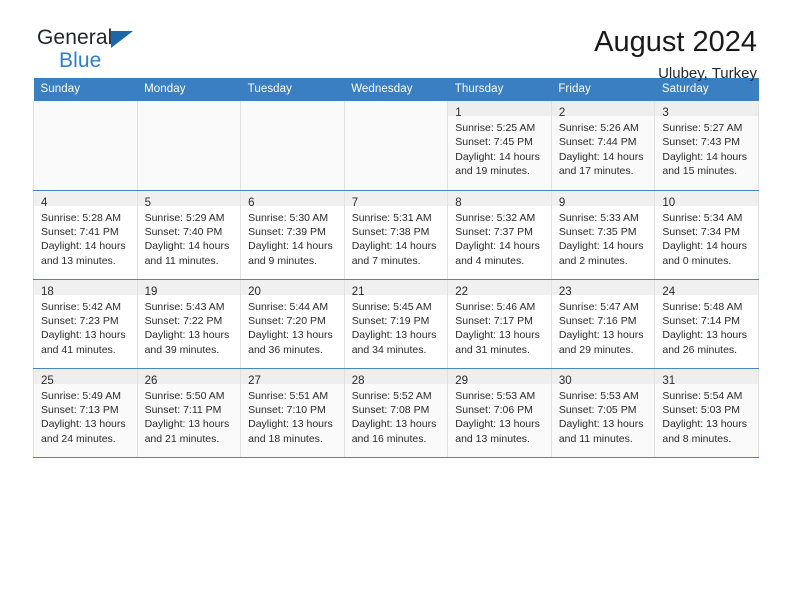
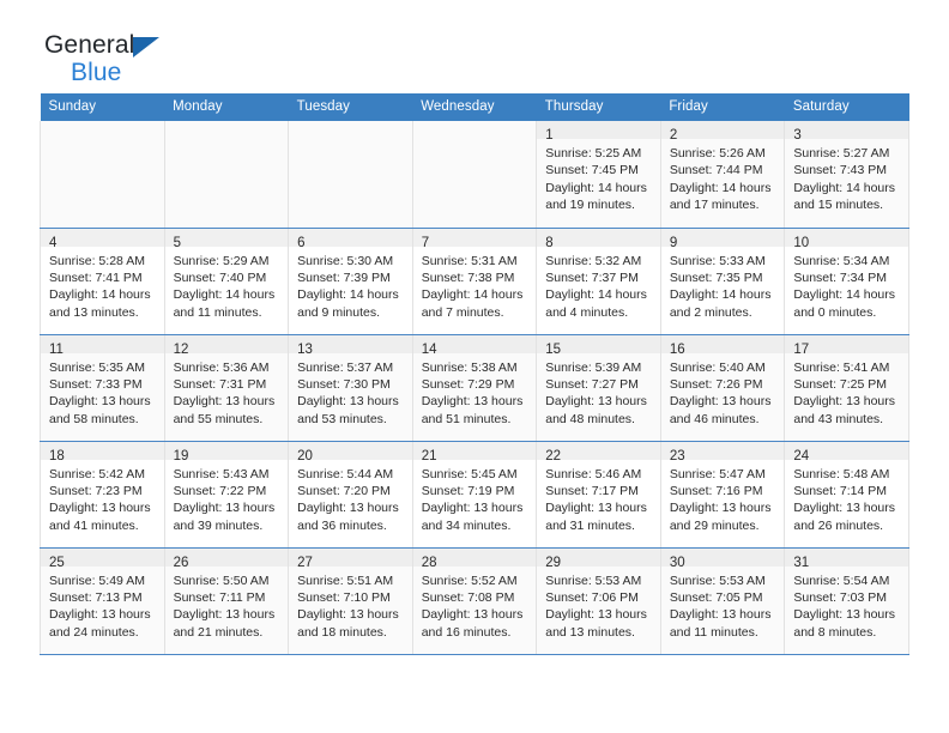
  General
  Blue
- August 2024
- Ulubey, Turkey
  Sunday	Monday	Tuesday	Wednesday	Thursday	Friday	Saturday
  				1Sunrise: 5:25 AMSunset: 7:45 PMDaylight: 14 hoursand 19 minutes.	2Sunrise: 5:26 AMSunset: 7:44 PMDaylight: 14 hoursand 17 minutes.	3Sunrise: 5:27 AMSunset: 7:43 PMDaylight: 14 hoursand 15 minutes.
  4Sunrise: 5:28 AMSunset: 7:41 PMDaylight: 14 hoursand 13 minutes.	5Sunrise: 5:29 AMSunset: 7:40 PMDaylight: 14 hoursand 11 minutes.	6Sunrise: 5:30 AMSunset: 7:39 PMDaylight: 14 hoursand 9 minutes.	7Sunrise: 5:31 AMSunset: 7:38 PMDaylight: 14 hoursand 7 minutes.	8Sunrise: 5:32 AMSunset: 7:37 PMDaylight: 14 hoursand 4 minutes.	9Sunrise: 5:33 AMSunset: 7:35 PMDaylight: 14 hoursand 2 minutes.	10Sunrise: 5:34 AMSunset: 7:34 PMDaylight: 14 hoursand 0 minutes.
+ 11Sunrise: 5:35 AMSunset: 7:33 PMDaylight: 13 hoursand 58 minutes.	12Sunrise: 5:36 AMSunset: 7:31 PMDaylight: 13 hoursand 55 minutes.	13Sunrise: 5:37 AMSunset: 7:30 PMDaylight: 13 hoursand 53 minutes.	14Sunrise: 5:38 AMSunset: 7:29 PMDaylight: 13 hoursand 51 minutes.	15Sunrise: 5:39 AMSunset: 7:27 PMDaylight: 13 hoursand 48 minutes.	16Sunrise: 5:40 AMSunset: 7:26 PMDaylight: 13 hoursand 46 minutes.	17Sunrise: 5:41 AMSunset: 7:25 PMDaylight: 13 hoursand 43 minutes.
  18Sunrise: 5:42 AMSunset: 7:23 PMDaylight: 13 hoursand 41 minutes.	19Sunrise: 5:43 AMSunset: 7:22 PMDaylight: 13 hoursand 39 minutes.	20Sunrise: 5:44 AMSunset: 7:20 PMDaylight: 13 hoursand 36 minutes.	21Sunrise: 5:45 AMSunset: 7:19 PMDaylight: 13 hoursand 34 minutes.	22Sunrise: 5:46 AMSunset: 7:17 PMDaylight: 13 hoursand 31 minutes.	23Sunrise: 5:47 AMSunset: 7:16 PMDaylight: 13 hoursand 29 minutes.	24Sunrise: 5:48 AMSunset: 7:14 PMDaylight: 13 hoursand 26 minutes.
- 25Sunrise: 5:49 AMSunset: 7:13 PMDaylight: 13 hoursand 24 minutes.	26Sunrise: 5:50 AMSunset: 7:11 PMDaylight: 13 hoursand 21 minutes.	27Sunrise: 5:51 AMSunset: 7:10 PMDaylight: 13 hoursand 18 minutes.	28Sunrise: 5:52 AMSunset: 7:08 PMDaylight: 13 hoursand 16 minutes.	29Sunrise: 5:53 AMSunset: 7:06 PMDaylight: 13 hoursand 13 minutes.	30Sunrise: 5:53 AMSunset: 7:05 PMDaylight: 13 hoursand 11 minutes.	31Sunrise: 5:54 AMSunset: 5:03 PMDaylight: 13 hoursand 8 minutes.
+ 25Sunrise: 5:49 AMSunset: 7:13 PMDaylight: 13 hoursand 24 minutes.	26Sunrise: 5:50 AMSunset: 7:11 PMDaylight: 13 hoursand 21 minutes.	27Sunrise: 5:51 AMSunset: 7:10 PMDaylight: 13 hoursand 18 minutes.	28Sunrise: 5:52 AMSunset: 7:08 PMDaylight: 13 hoursand 16 minutes.	29Sunrise: 5:53 AMSunset: 7:06 PMDaylight: 13 hoursand 13 minutes.	30Sunrise: 5:53 AMSunset: 7:05 PMDaylight: 13 hoursand 11 minutes.	31Sunrise: 5:54 AMSunset: 7:03 PMDaylight: 13 hoursand 8 minutes.
